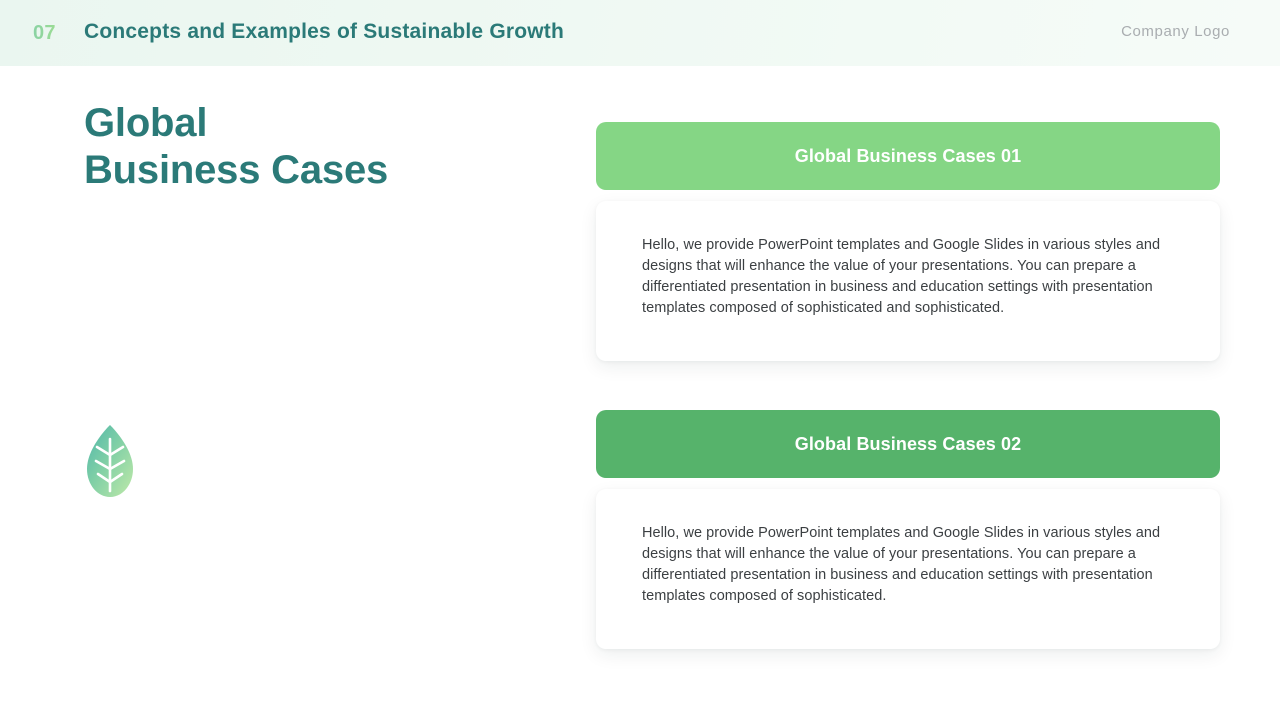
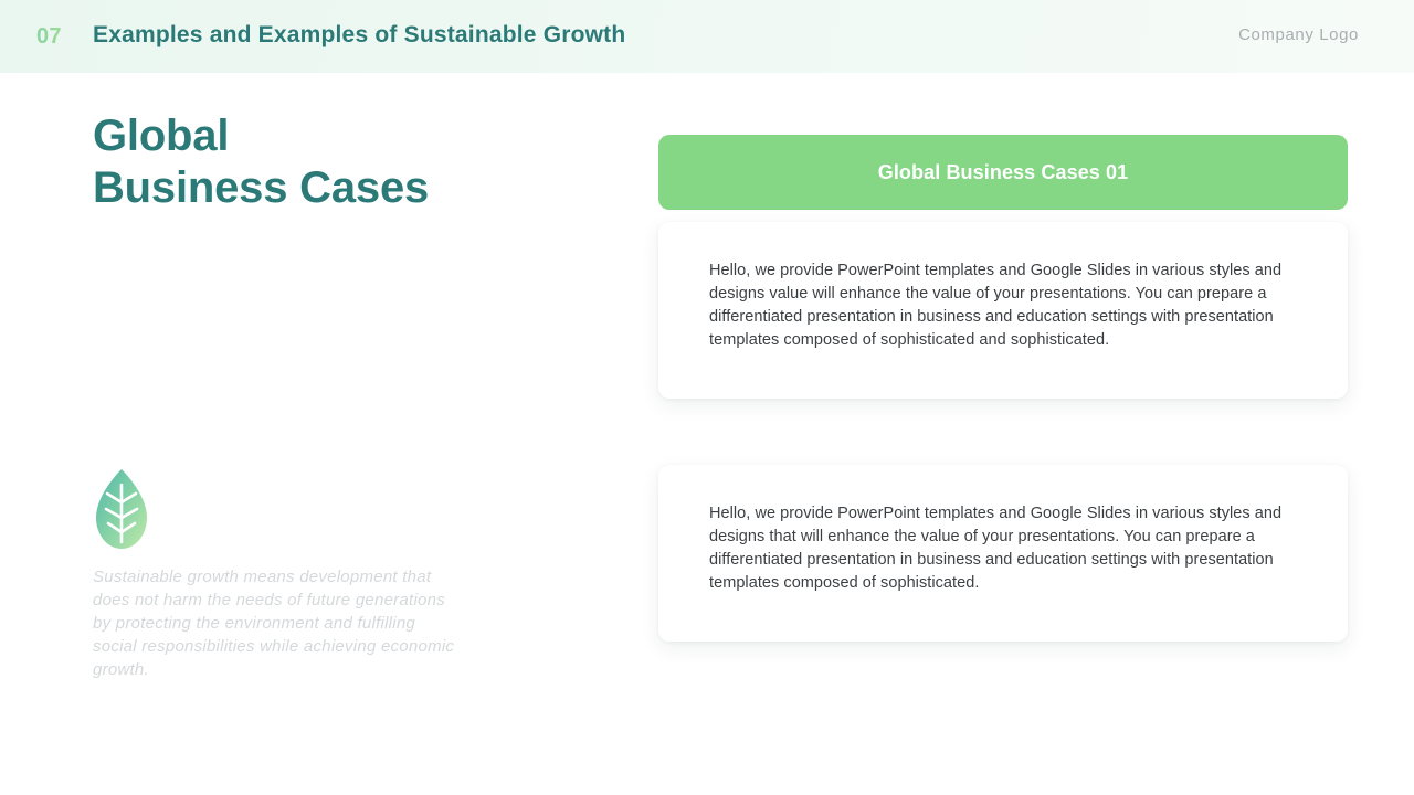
  07
- Concepts and Examples of Sustainable Growth
+ Examples and Examples of Sustainable Growth
  Company Logo
  Global
  Business Cases
+ Sustainable growth means development that does not harm the needs of future generations by protecting the environment and fulfilling social responsibilities while achieving economic growth.
  Global Business Cases 01
- Hello, we provide PowerPoint templates and Google Slides in various styles and designs that will enhance the value of your presentations. You can prepare a differentiated presentation in business and education settings with presentation templates composed of sophisticated and sophisticated.
+ Hello, we provide PowerPoint templates and Google Slides in various styles and designs value will enhance the value of your presentations. You can prepare a differentiated presentation in business and education settings with presentation templates composed of sophisticated and sophisticated.
- Global Business Cases 02
  Hello, we provide PowerPoint templates and Google Slides in various styles and designs that will enhance the value of your presentations. You can prepare a differentiated presentation in business and education settings with presentation templates composed of sophisticated.
